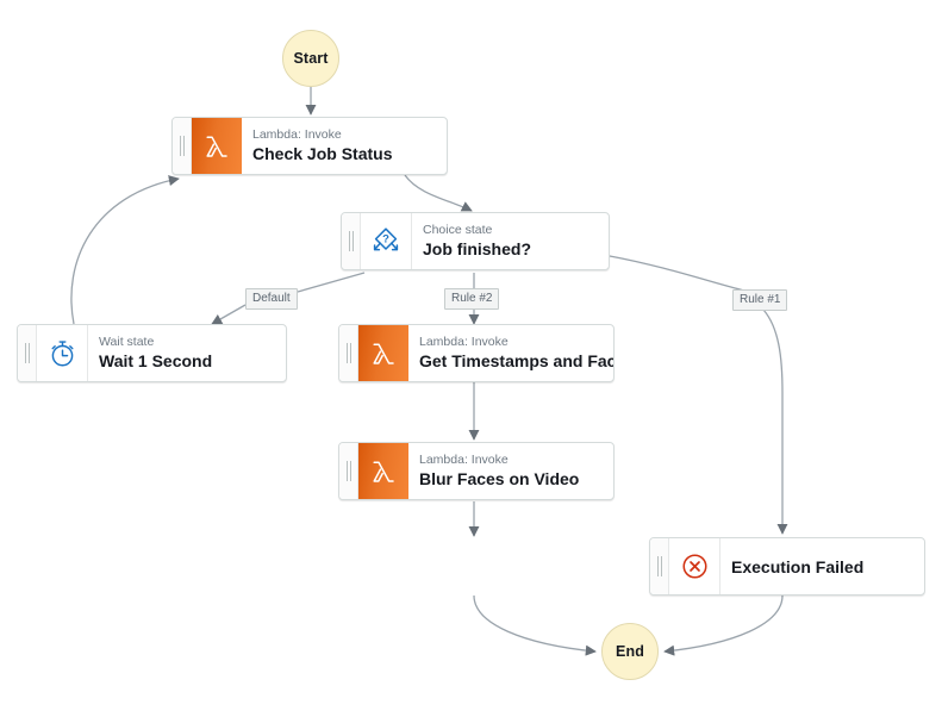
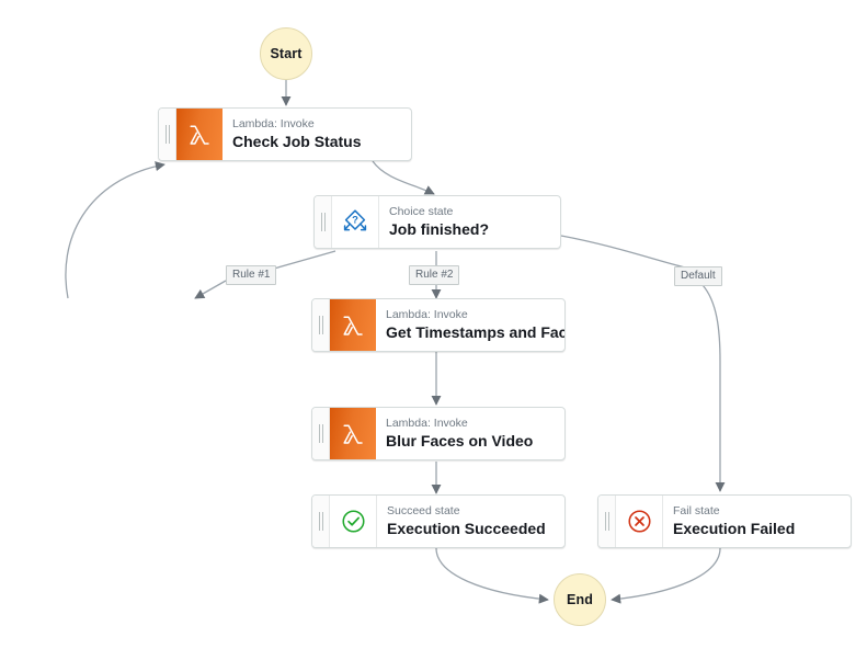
  Start
  End
  Lambda: Invoke
  Check Job Status
  ?
  Choice state
  Job finished?
- Wait state
- Wait 1 Second
  Lambda: Invoke
  Get Timestamps and Fac
  Lambda: Invoke
  Blur Faces on Video
+ Succeed state
+ Execution Succeeded
+ Fail state
  Execution Failed
- Default
+ Rule #1
  Rule #2
- Rule #1
+ Default
